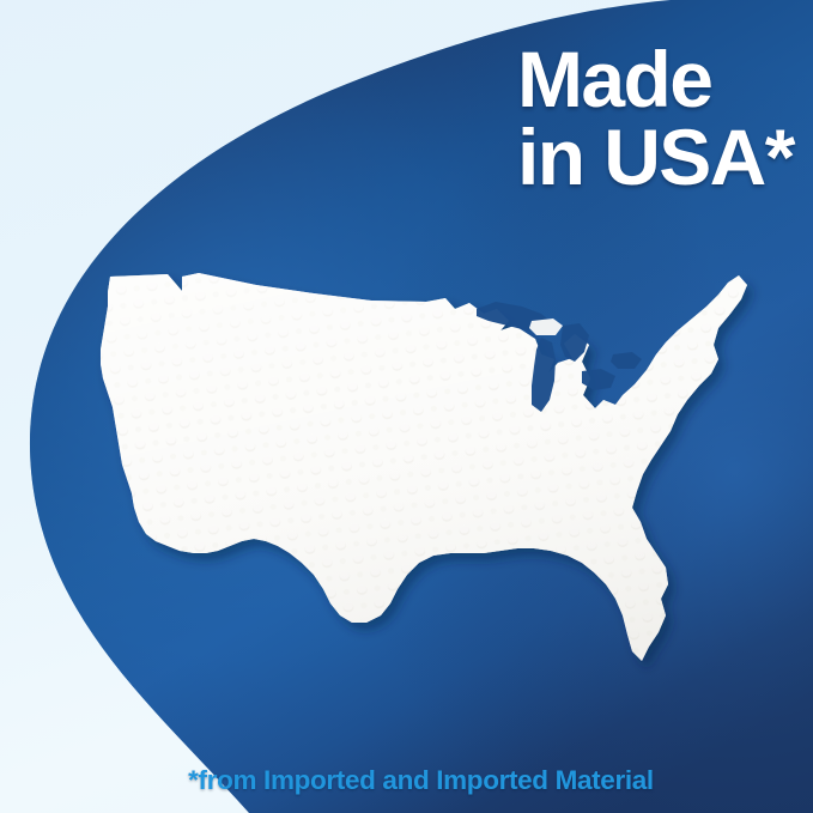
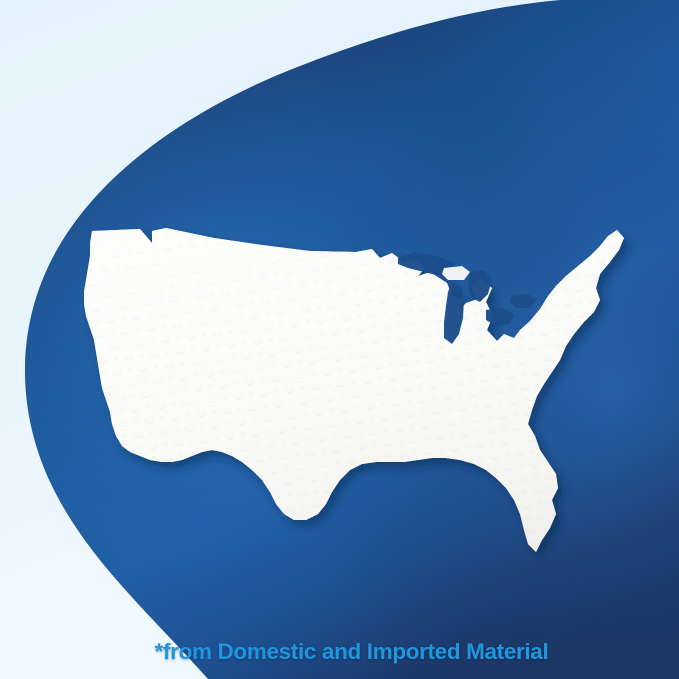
- Made
- in USA*
- *from Imported and Imported Material
+ *from Domestic and Imported Material
